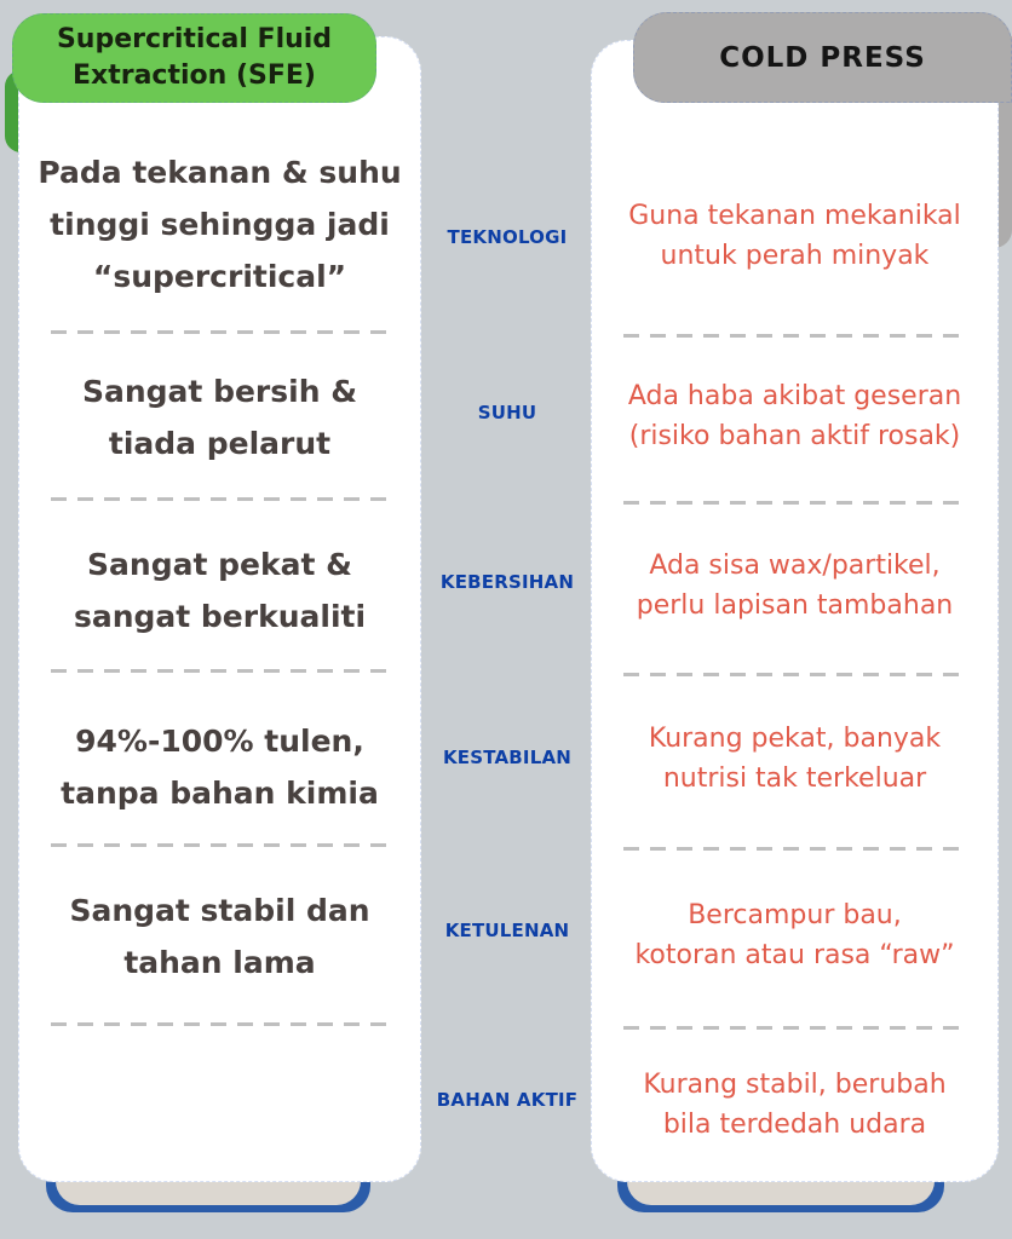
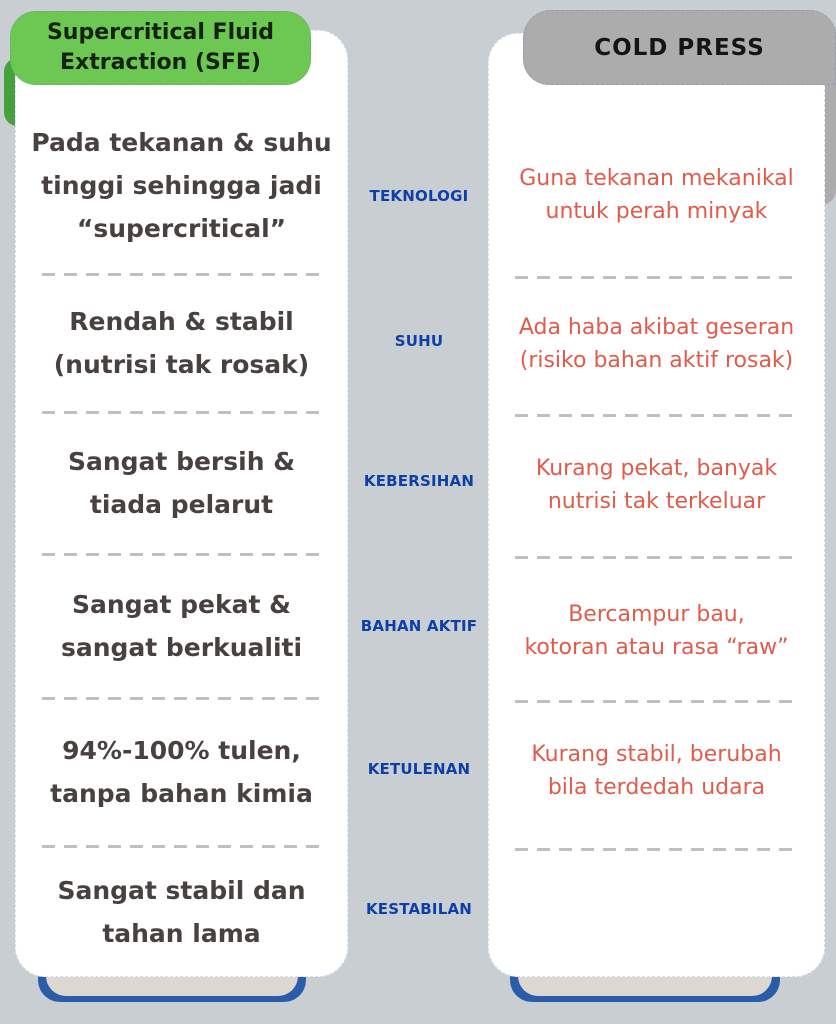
  Pada tekanan & suhu
  tinggi sehingga jadi
  “supercritical”
+ Rendah & stabil
+ (nutrisi tak rosak)
  Sangat bersih &
  tiada pelarut
  Sangat pekat &
  sangat berkualiti
  94%-100% tulen,
  tanpa bahan kimia
  Sangat stabil dan
  tahan lama
  Supercritical Fluid
  Extraction (SFE)
  TEKNOLOGI
  SUHU
  KEBERSIHAN
- KESTABILAN
+ BAHAN AKTIF
  KETULENAN
- BAHAN AKTIF
+ KESTABILAN
  Guna tekanan mekanikal
  untuk perah minyak
  Ada haba akibat geseran
  (risiko bahan aktif rosak)
- Ada sisa wax/partikel,
- perlu lapisan tambahan
  Kurang pekat, banyak
  nutrisi tak terkeluar
  Bercampur bau,
  kotoran atau rasa “raw”
  Kurang stabil, berubah
  bila terdedah udara
  COLD PRESS
